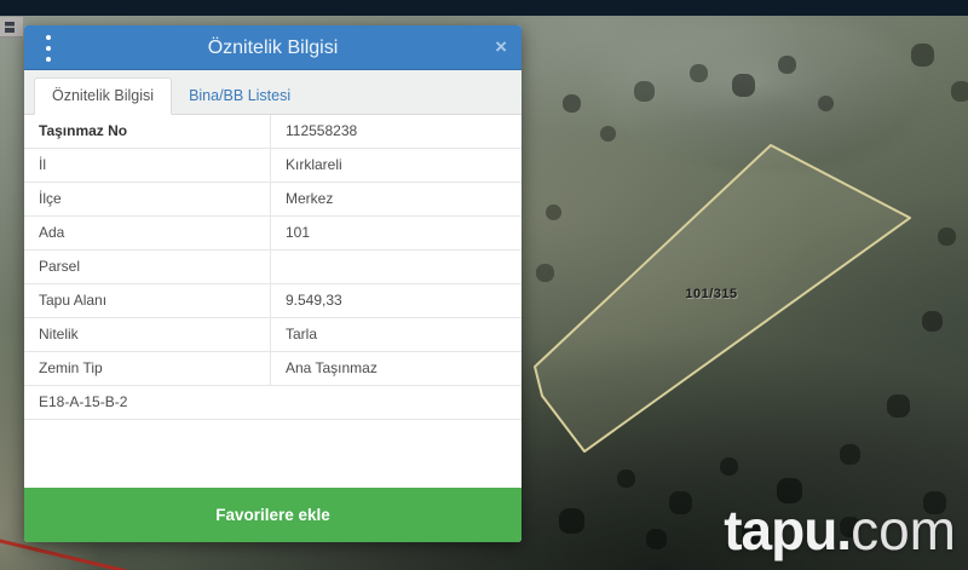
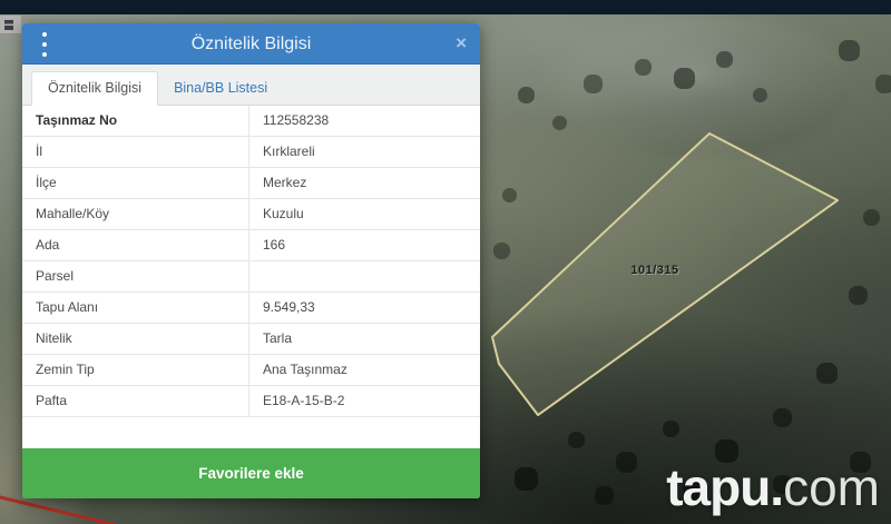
  101/315
  tapu.com
  Öznitelik Bilgisi
  ×
  Öznitelik Bilgisi
  Bina/BB Listesi
  Taşınmaz No
  112558238
  İl
  Kırklareli
  İlçe
  Merkez
+ Mahalle/Köy
+ Kuzulu
  Ada
- 101
+ 166
  Parsel
  Tapu Alanı
  9.549,33
  Nitelik
  Tarla
  Zemin Tip
  Ana Taşınmaz
+ Pafta
  E18-A-15-B-2
  Favorilere ekle
